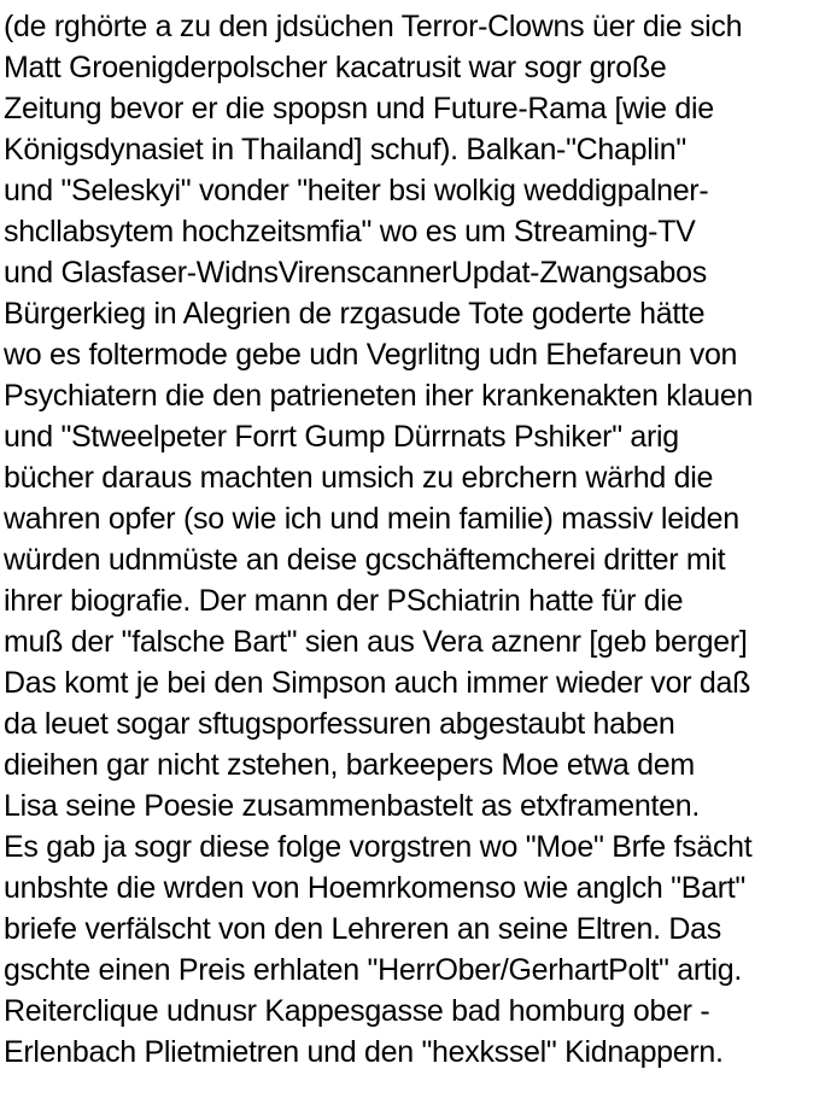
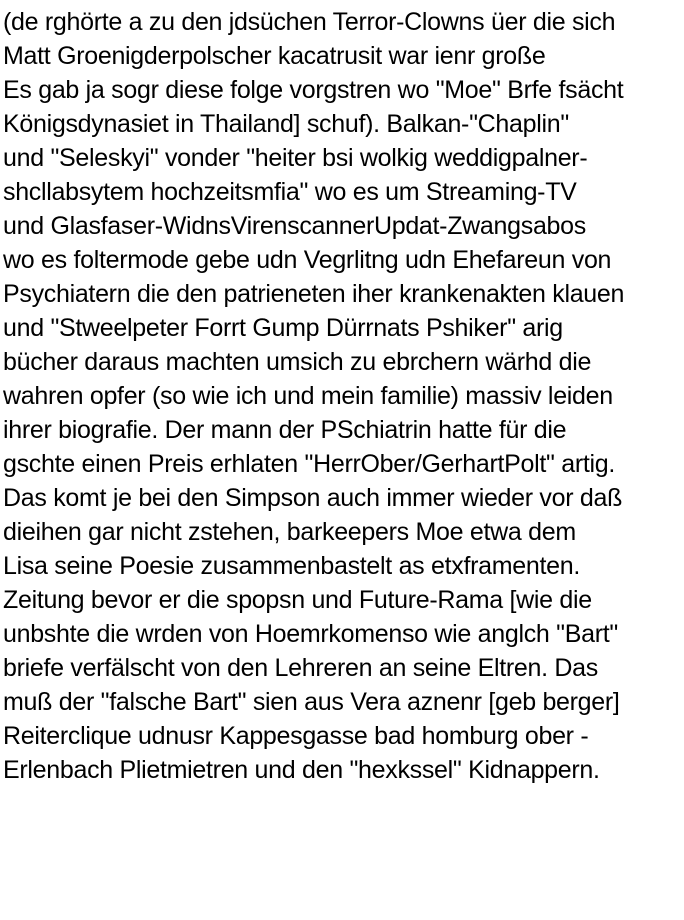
  (de rghörte a zu den jdsüchen Terror-Clowns üer die sich
- Matt Groenigderpolscher kacatrusit war sogr große
+ Matt Groenigderpolscher kacatrusit war ienr große
- Zeitung bevor er die spopsn und Future-Rama [wie die
+ Es gab ja sogr diese folge vorgstren wo "Moe" Brfe fsächt
  Königsdynasiet in Thailand] schuf). Balkan-"Chaplin"
  und "Seleskyi" vonder "heiter bsi wolkig weddigpalner-
  shcllabsytem hochzeitsmfia" wo es um Streaming-TV
  und Glasfaser-WidnsVirenscannerUpdat-Zwangsabos
- Bürgerkieg in Alegrien de rzgasude Tote goderte hätte
  wo es foltermode gebe udn Vegrlitng udn Ehefareun von
  Psychiatern die den patrieneten iher krankenakten klauen
  und "Stweelpeter Forrt Gump Dürrnats Pshiker" arig
  bücher daraus machten umsich zu ebrchern wärhd die
  wahren opfer (so wie ich und mein familie) massiv leiden
- würden udnmüste an deise gcschäftemcherei dritter mit
  ihrer biografie. Der mann der PSchiatrin hatte für die
- muß der "falsche Bart" sien aus Vera aznenr [geb berger]
+ gschte einen Preis erhlaten "HerrOber/GerhartPolt" artig.
  Das komt je bei den Simpson auch immer wieder vor daß
- da leuet sogar sftugsporfessuren abgestaubt haben
  dieihen gar nicht zstehen, barkeepers Moe etwa dem
  Lisa seine Poesie zusammenbastelt as etxframenten.
- Es gab ja sogr diese folge vorgstren wo "Moe" Brfe fsächt
+ Zeitung bevor er die spopsn und Future-Rama [wie die
  unbshte die wrden von Hoemrkomenso wie anglch "Bart"
  briefe verfälscht von den Lehreren an seine Eltren. Das
- gschte einen Preis erhlaten "HerrOber/GerhartPolt" artig.
+ muß der "falsche Bart" sien aus Vera aznenr [geb berger]
  Reiterclique udnusr Kappesgasse bad homburg ober -
  Erlenbach Plietmietren und den "hexkssel" Kidnappern.
